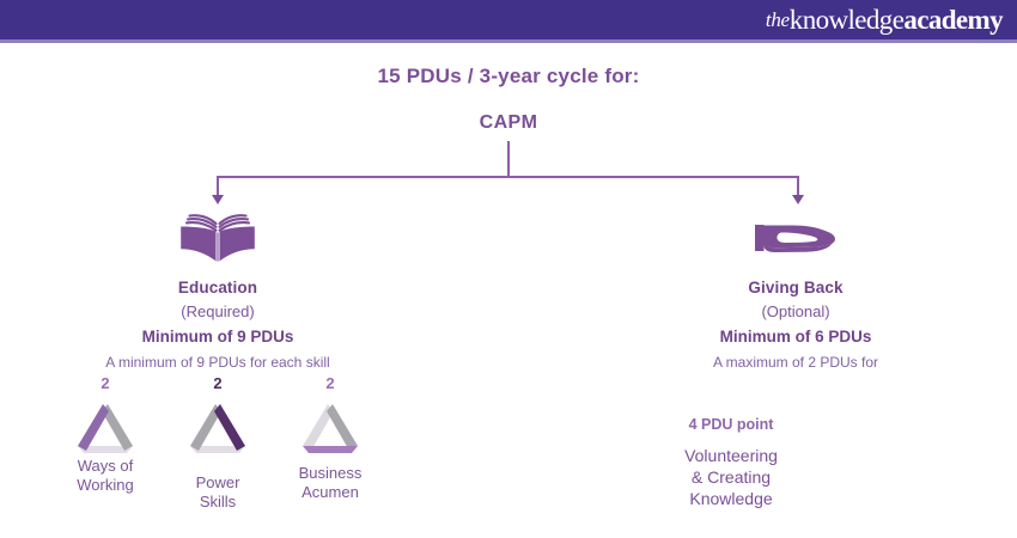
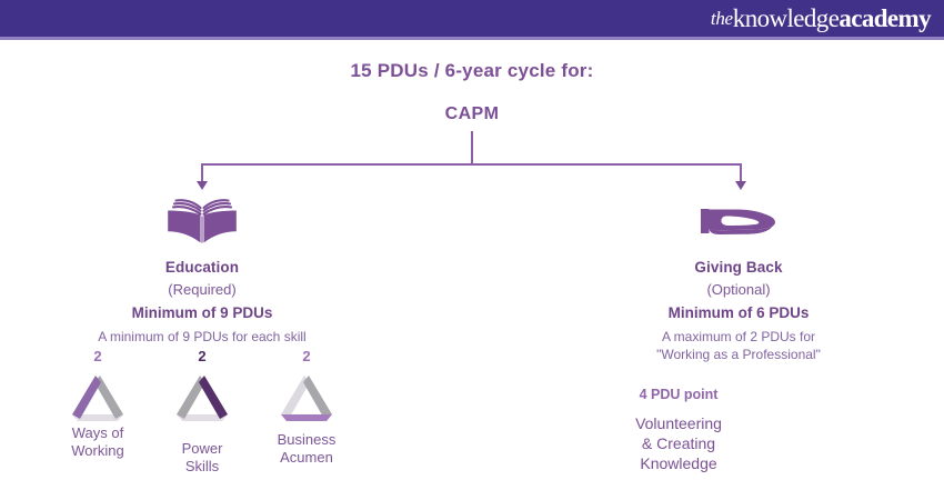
  the
  knowledge
  academy
- 15 PDUs / 3-year cycle for:
+ 15 PDUs / 6-year cycle for:
  CAPM
  Education
  (Required)
  Minimum of 9 PDUs
  A minimum of 9 PDUs for each skill
  Giving Back
  (Optional)
  Minimum of 6 PDUs
  A maximum of 2 PDUs for
+ "Working as a Professional"
  2
  Ways of
  Working
  2
  Power
  Skills
  2
  Business
  Acumen
  4 PDU point
  Volunteering
  & Creating
  Knowledge
